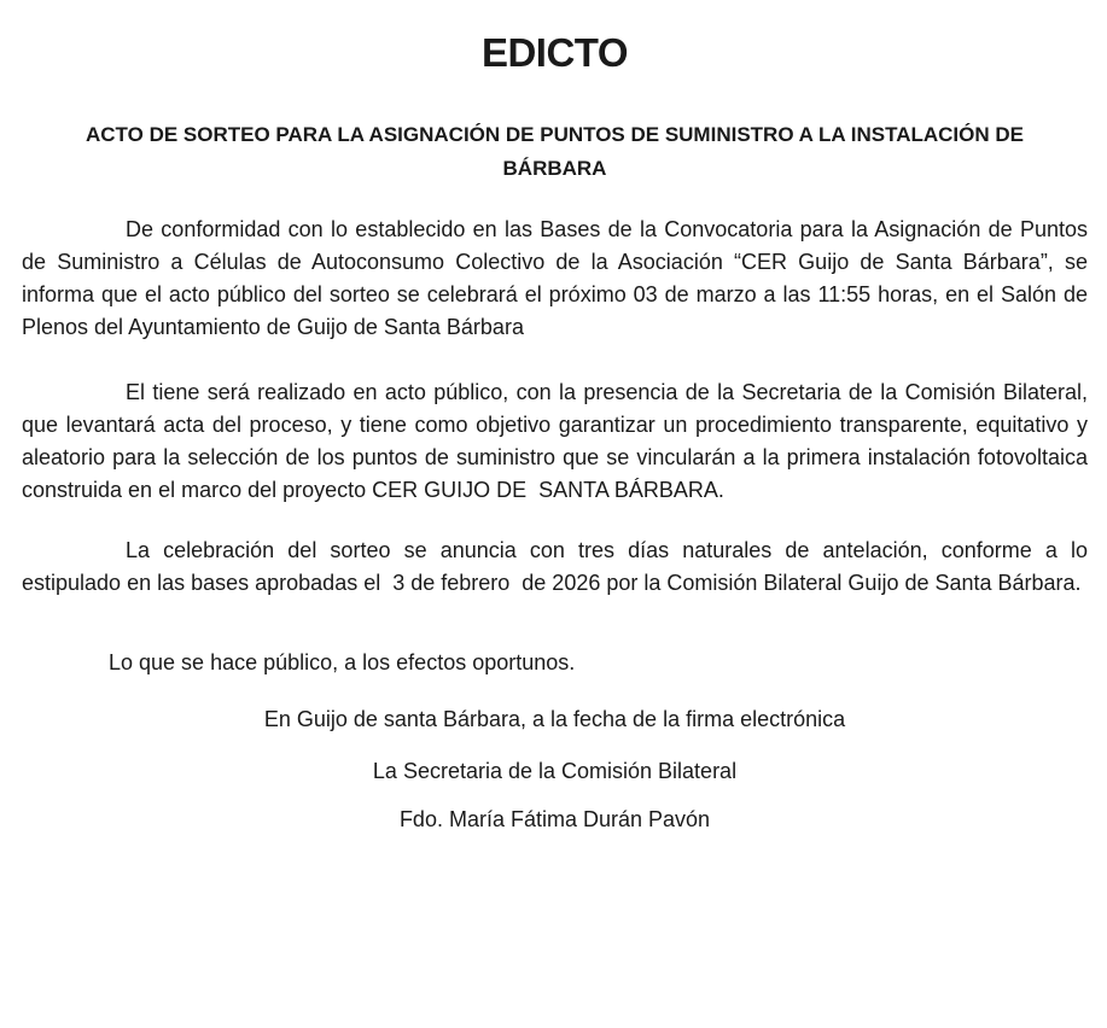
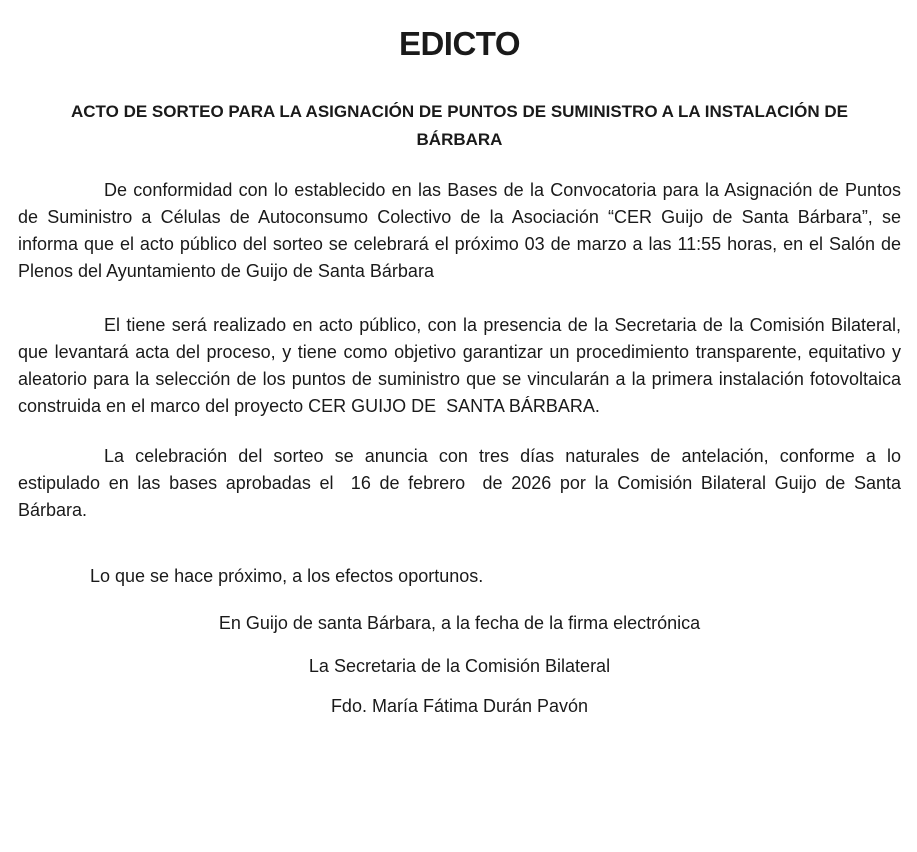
  EDICTO
  ACTO DE SORTEO PARA LA ASIGNACIÓN DE PUNTOS DE SUMINISTRO A LA INSTALACIÓN DE
  BÁRBARA
  De conformidad con lo establecido en las Bases de la Convocatoria para la Asignación de Puntos de Suministro a Células de Autoconsumo Colectivo de la Asociación “CER Guijo de Santa Bárbara”, se informa que el acto público del sorteo se celebrará el próximo 03 de marzo a las 11:55 horas, en el Salón de Plenos del Ayuntamiento de Guijo de Santa Bárbara
  El tiene será realizado en acto público, con la presencia de la Secretaria de la Comisión Bilateral, que levantará acta del proceso, y tiene como objetivo garantizar un procedimiento transparente, equitativo y aleatorio para la selección de los puntos de suministro que se vincularán a la primera instalación fotovoltaica construida en el marco del proyecto CER GUIJO DE SANTA BÁRBARA.
- La celebración del sorteo se anuncia con tres días naturales de antelación, conforme a lo estipulado en las bases aprobadas el 3 de febrero de 2026 por la Comisión Bilateral Guijo de Santa Bárbara.
+ La celebración del sorteo se anuncia con tres días naturales de antelación, conforme a lo estipulado en las bases aprobadas el 16 de febrero de 2026 por la Comisión Bilateral Guijo de Santa Bárbara.
- Lo que se hace público, a los efectos oportunos.
+ Lo que se hace próximo, a los efectos oportunos.
  En Guijo de santa Bárbara, a la fecha de la firma electrónica
  La Secretaria de la Comisión Bilateral
  Fdo. María Fátima Durán Pavón
